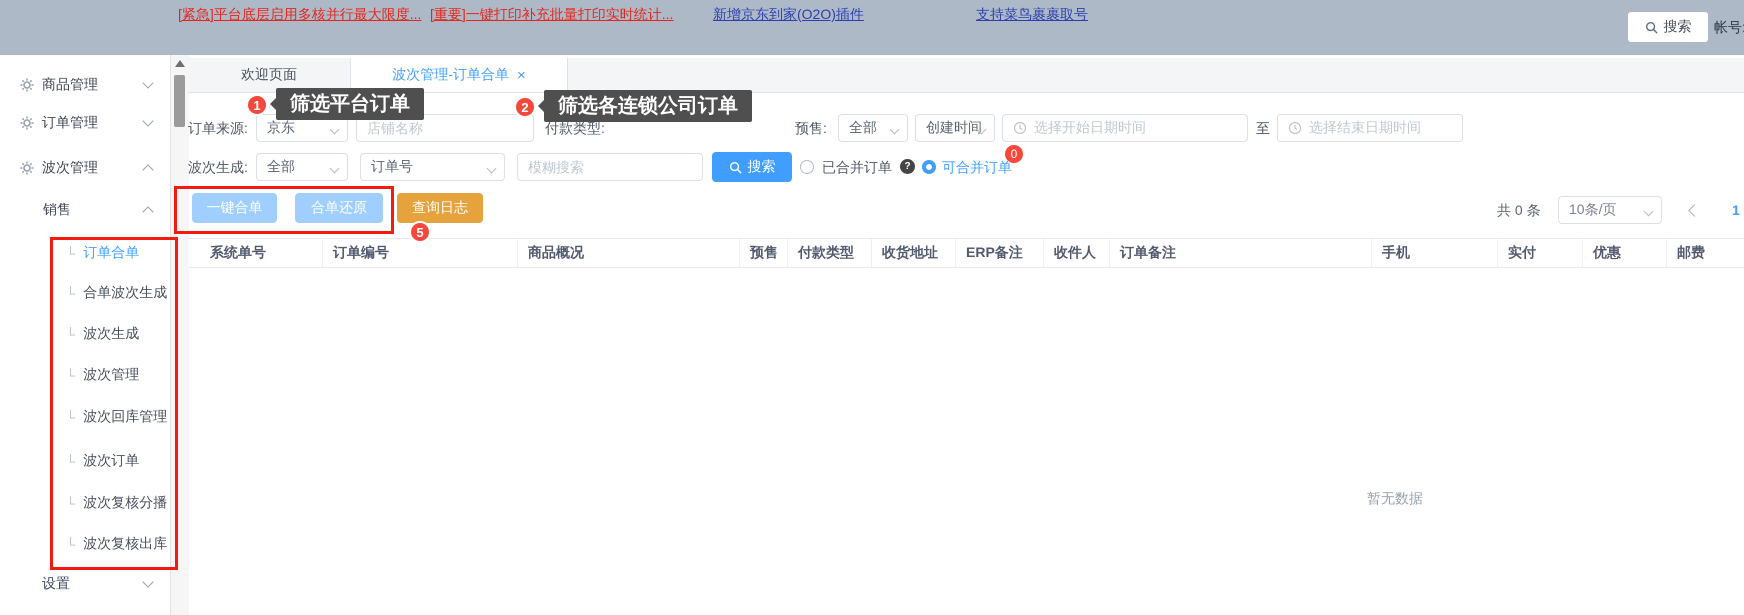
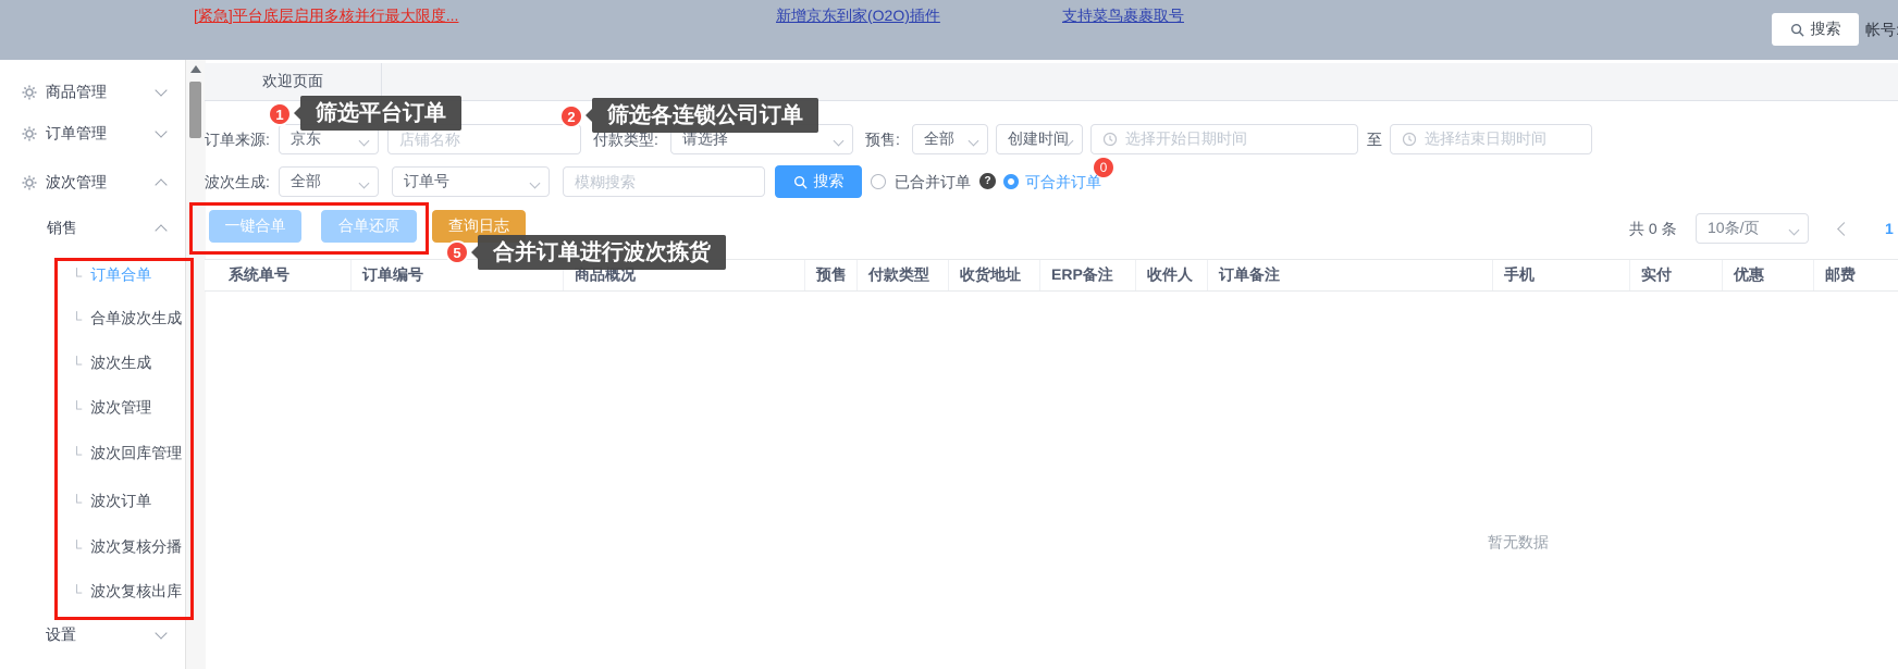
  [紧急]平台底层启用多核并行最大限度...
- [重要]一键打印补充批量打印实时统计...
  新增京东到家(O2O)插件
  支持菜鸟裹裹取号
  搜索
  商品管理
  订单管理
  波次管理
  销售
  └
  订单合单
  └
  合单波次生成
  └
  波次生成
  └
  波次管理
  └
  波次回库管理
  └
  波次订单
  └
  波次复核分播
  └
  波次复核出库
  设置
  欢迎页面
- 波次管理-订单合单
- ×
  订单来源:
  京东
  店铺名称
  付款类型:
+ 请选择
  预售:
  全部
  创建时间
  选择开始日期时间
  至
  选择结束日期时间
  波次生成:
  全部
  订单号
  模糊搜索
  搜索
  已合并订单
  ?
  可合并订单
  0
  一键合单
  合单还原
  查询日志
  共 0 条
  10条/页
  1
  系统单号
  订单编号
  商品概况
  预售
  付款类型
  收货地址
  ERP备注
  收件人
  订单备注
  手机
  实付
  优惠
  邮费
  暂无数据
  1
  筛选平台订单
  2
  筛选各连锁公司订单
  5
+ 合并订单进行波次拣货
